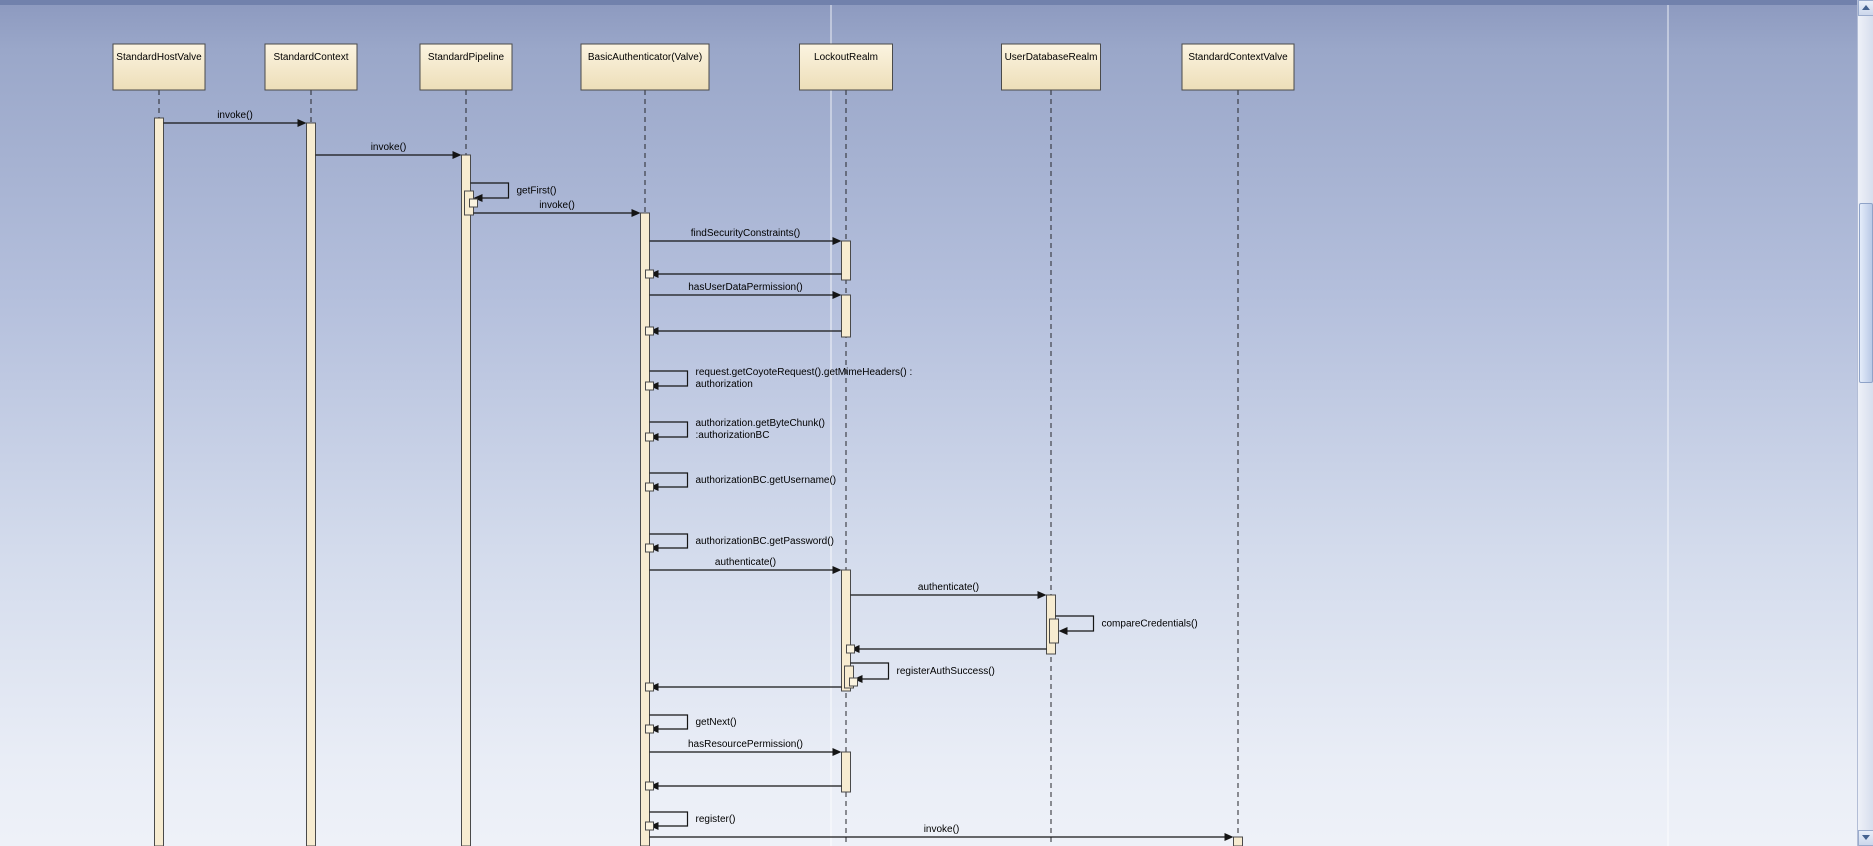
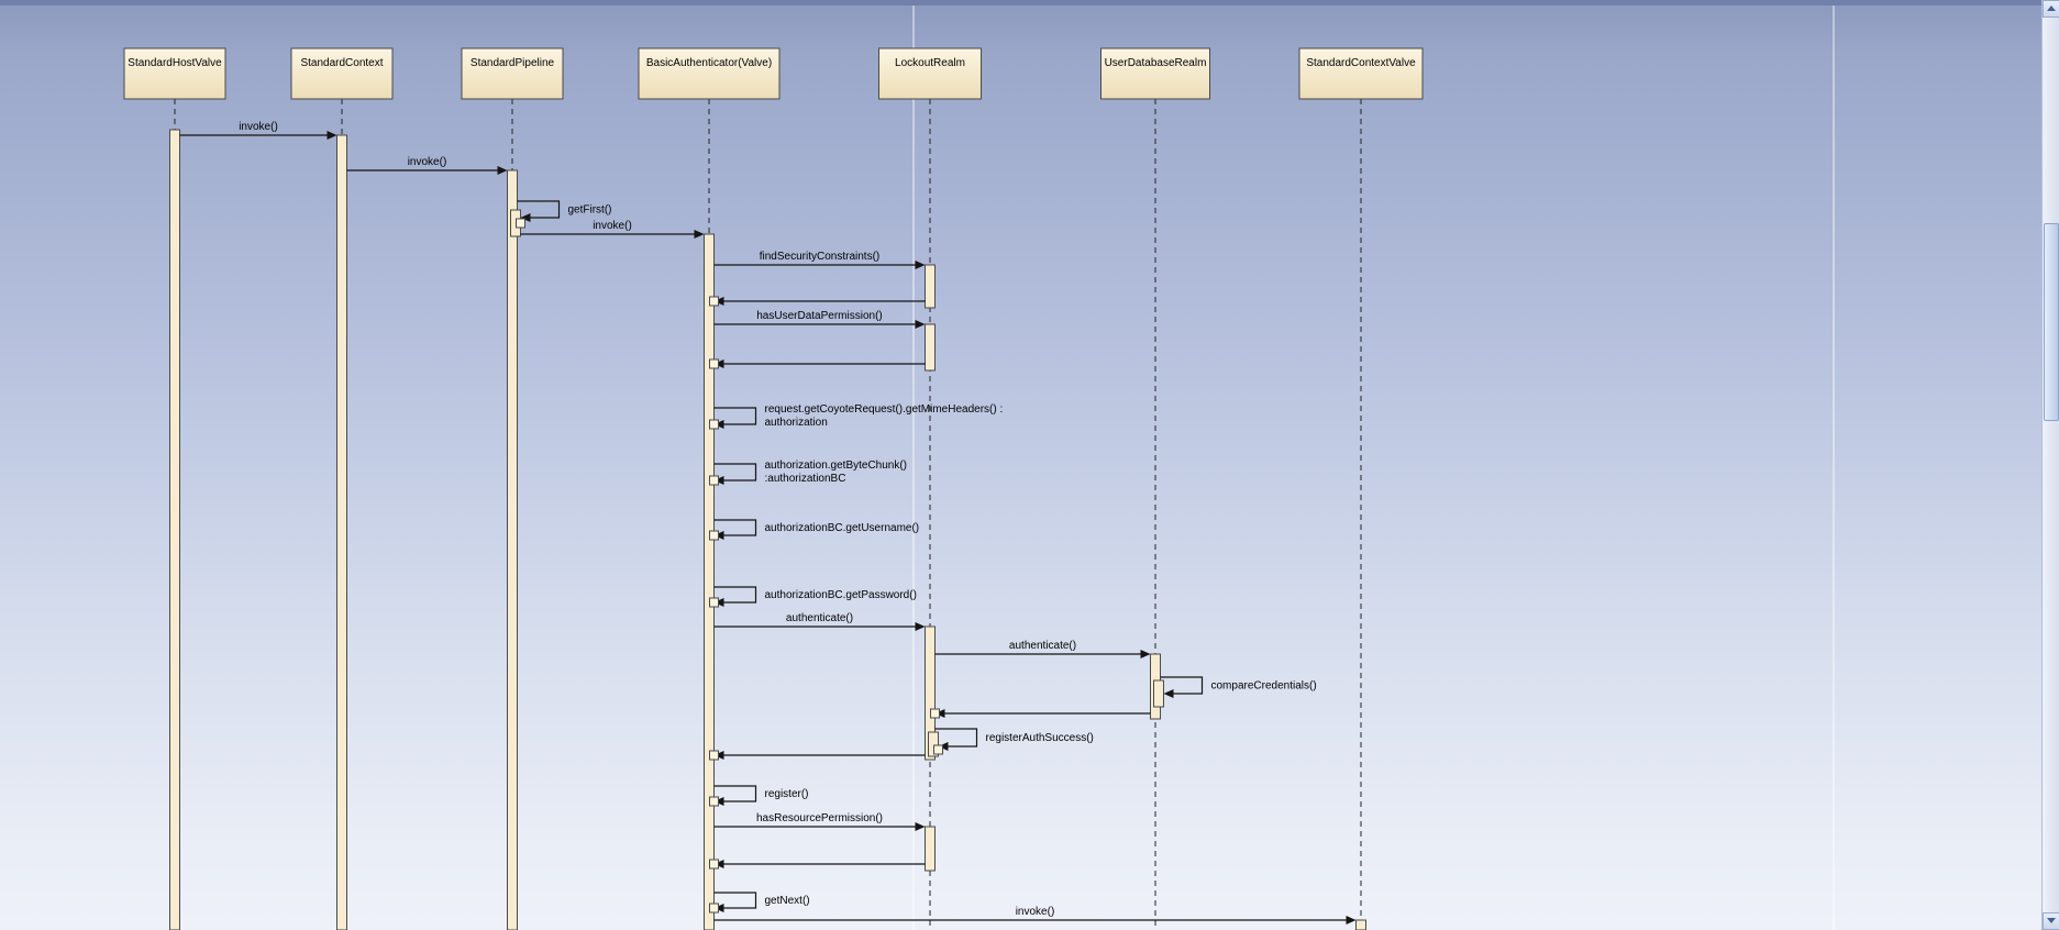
  invoke()
  invoke()
  getFirst()
  invoke()
  findSecurityConstraints()
  hasUserDataPermission()
  request.getCoyoteRequest().getMimeHeaders() :
  authorization
  authorization.getByteChunk()
  :authorizationBC
  authorizationBC.getUsername()
  authorizationBC.getPassword()
  authenticate()
  authenticate()
  compareCredentials()
  registerAuthSuccess()
- getNext()
+ register()
  hasResourcePermission()
- register()
+ getNext()
  invoke()
  StandardHostValve
  StandardContext
  StandardPipeline
  BasicAuthenticator(Valve)
  LockoutRealm
  UserDatabaseRealm
  StandardContextValve
